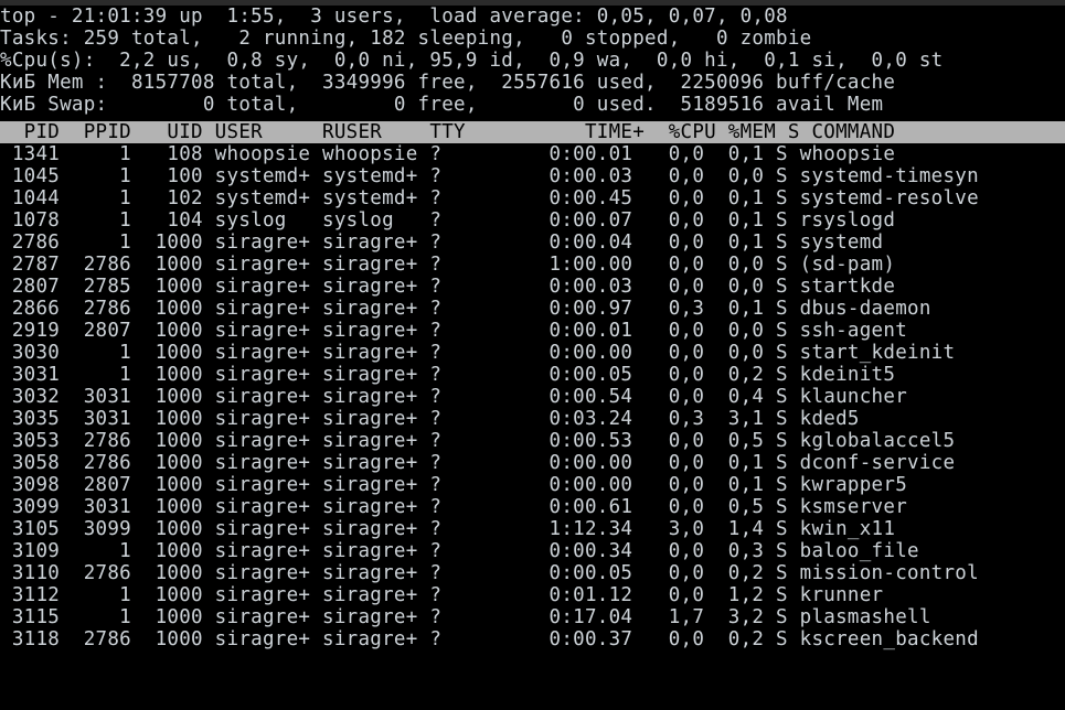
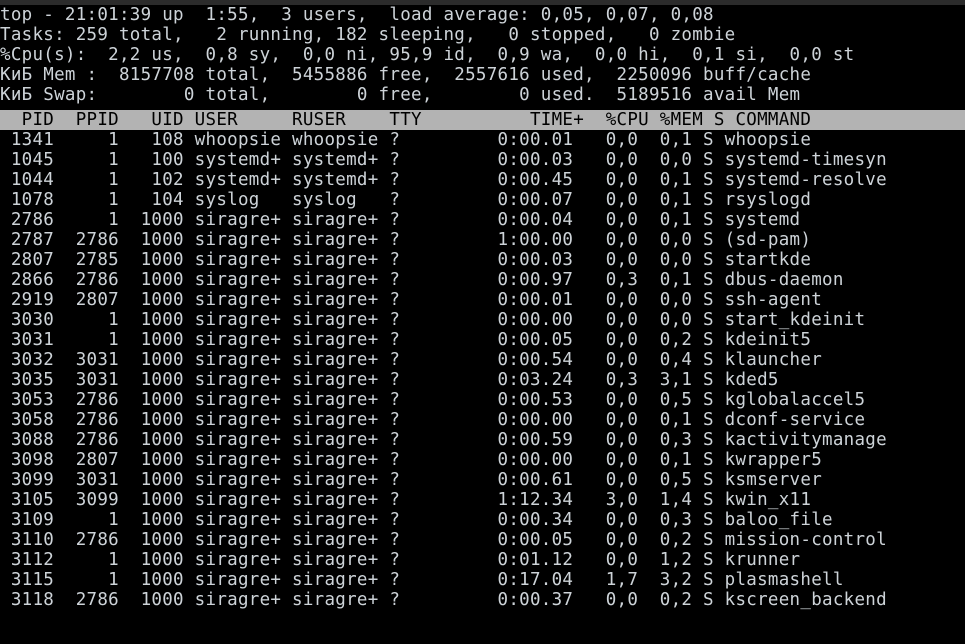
  top - 21:01:39 up 1:55, 3 users, load average: 0,05, 0,07, 0,08
  Tasks: 259 total, 2 running, 182 sleeping, 0 stopped, 0 zombie
  %Cpu(s): 2,2 us, 0,8 sy, 0,0 ni, 95,9 id, 0,9 wa, 0,0 hi, 0,1 si, 0,0 st
- КиБ Mem : 8157708 total, 3349996 free, 2557616 used, 2250096 buff/cache
+ КиБ Mem : 8157708 total, 5455886 free, 2557616 used, 2250096 buff/cache
  КиБ Swap: 0 total, 0 free, 0 used. 5189516 avail Mem
  PID PPID UID USER RUSER TTY TIME+ %CPU %MEM S COMMAND
  1341 1 108 whoopsie whoopsie ? 0:00.01 0,0 0,1 S whoopsie
  1045 1 100 systemd+ systemd+ ? 0:00.03 0,0 0,0 S systemd-timesyn
  1044 1 102 systemd+ systemd+ ? 0:00.45 0,0 0,1 S systemd-resolve
  1078 1 104 syslog syslog ? 0:00.07 0,0 0,1 S rsyslogd
  2786 1 1000 siragre+ siragre+ ? 0:00.04 0,0 0,1 S systemd
  2787 2786 1000 siragre+ siragre+ ? 1:00.00 0,0 0,0 S (sd-pam)
  2807 2785 1000 siragre+ siragre+ ? 0:00.03 0,0 0,0 S startkde
  2866 2786 1000 siragre+ siragre+ ? 0:00.97 0,3 0,1 S dbus-daemon
  2919 2807 1000 siragre+ siragre+ ? 0:00.01 0,0 0,0 S ssh-agent
  3030 1 1000 siragre+ siragre+ ? 0:00.00 0,0 0,0 S start_kdeinit
  3031 1 1000 siragre+ siragre+ ? 0:00.05 0,0 0,2 S kdeinit5
  3032 3031 1000 siragre+ siragre+ ? 0:00.54 0,0 0,4 S klauncher
  3035 3031 1000 siragre+ siragre+ ? 0:03.24 0,3 3,1 S kded5
  3053 2786 1000 siragre+ siragre+ ? 0:00.53 0,0 0,5 S kglobalaccel5
  3058 2786 1000 siragre+ siragre+ ? 0:00.00 0,0 0,1 S dconf-service
+ 3088 2786 1000 siragre+ siragre+ ? 0:00.59 0,0 0,3 S kactivitymanage
  3098 2807 1000 siragre+ siragre+ ? 0:00.00 0,0 0,1 S kwrapper5
  3099 3031 1000 siragre+ siragre+ ? 0:00.61 0,0 0,5 S ksmserver
  3105 3099 1000 siragre+ siragre+ ? 1:12.34 3,0 1,4 S kwin_x11
  3109 1 1000 siragre+ siragre+ ? 0:00.34 0,0 0,3 S baloo_file
  3110 2786 1000 siragre+ siragre+ ? 0:00.05 0,0 0,2 S mission-control
  3112 1 1000 siragre+ siragre+ ? 0:01.12 0,0 1,2 S krunner
  3115 1 1000 siragre+ siragre+ ? 0:17.04 1,7 3,2 S plasmashell
  3118 2786 1000 siragre+ siragre+ ? 0:00.37 0,0 0,2 S kscreen_backend
